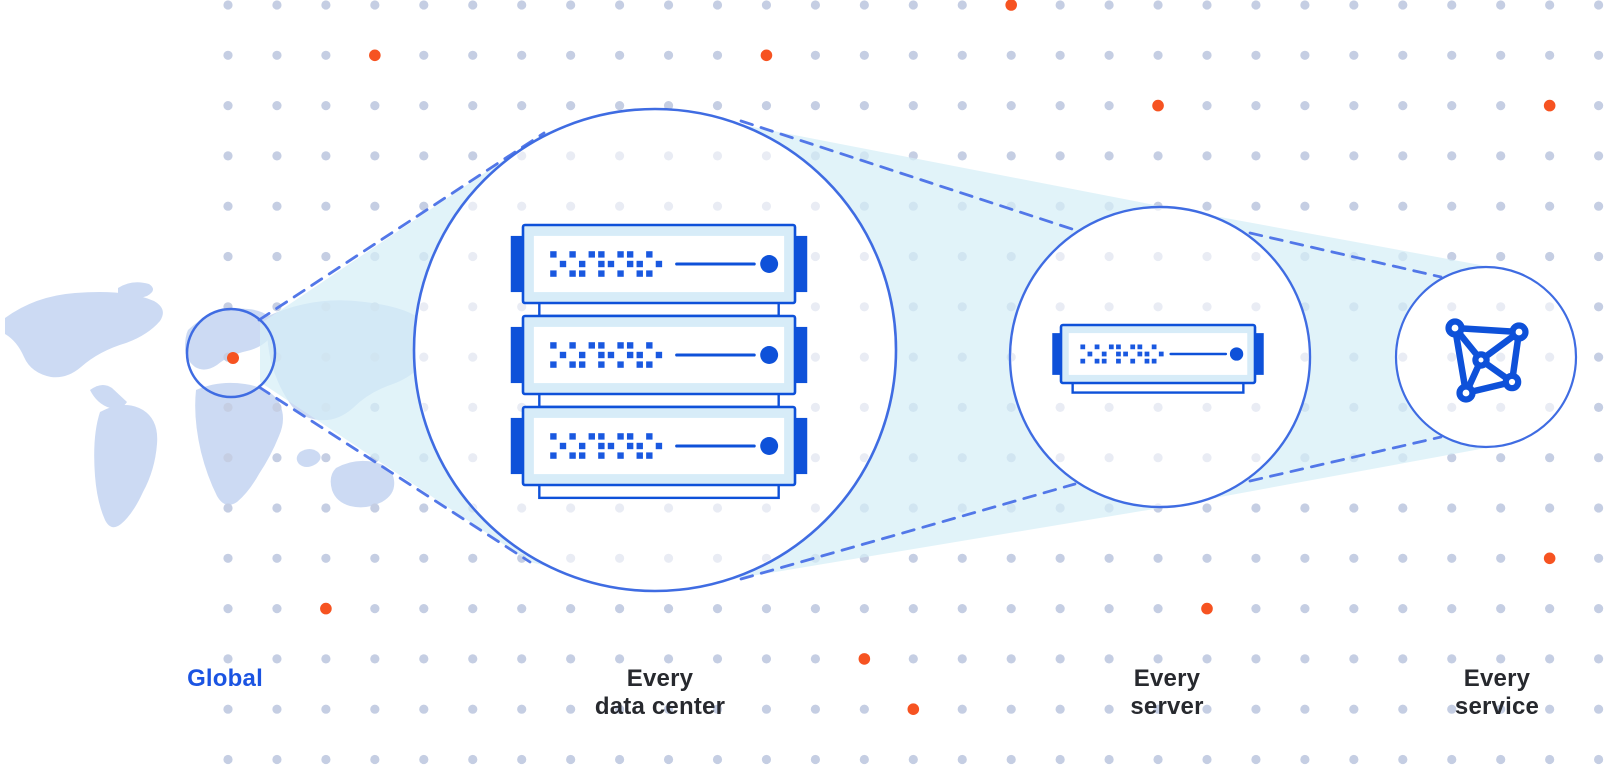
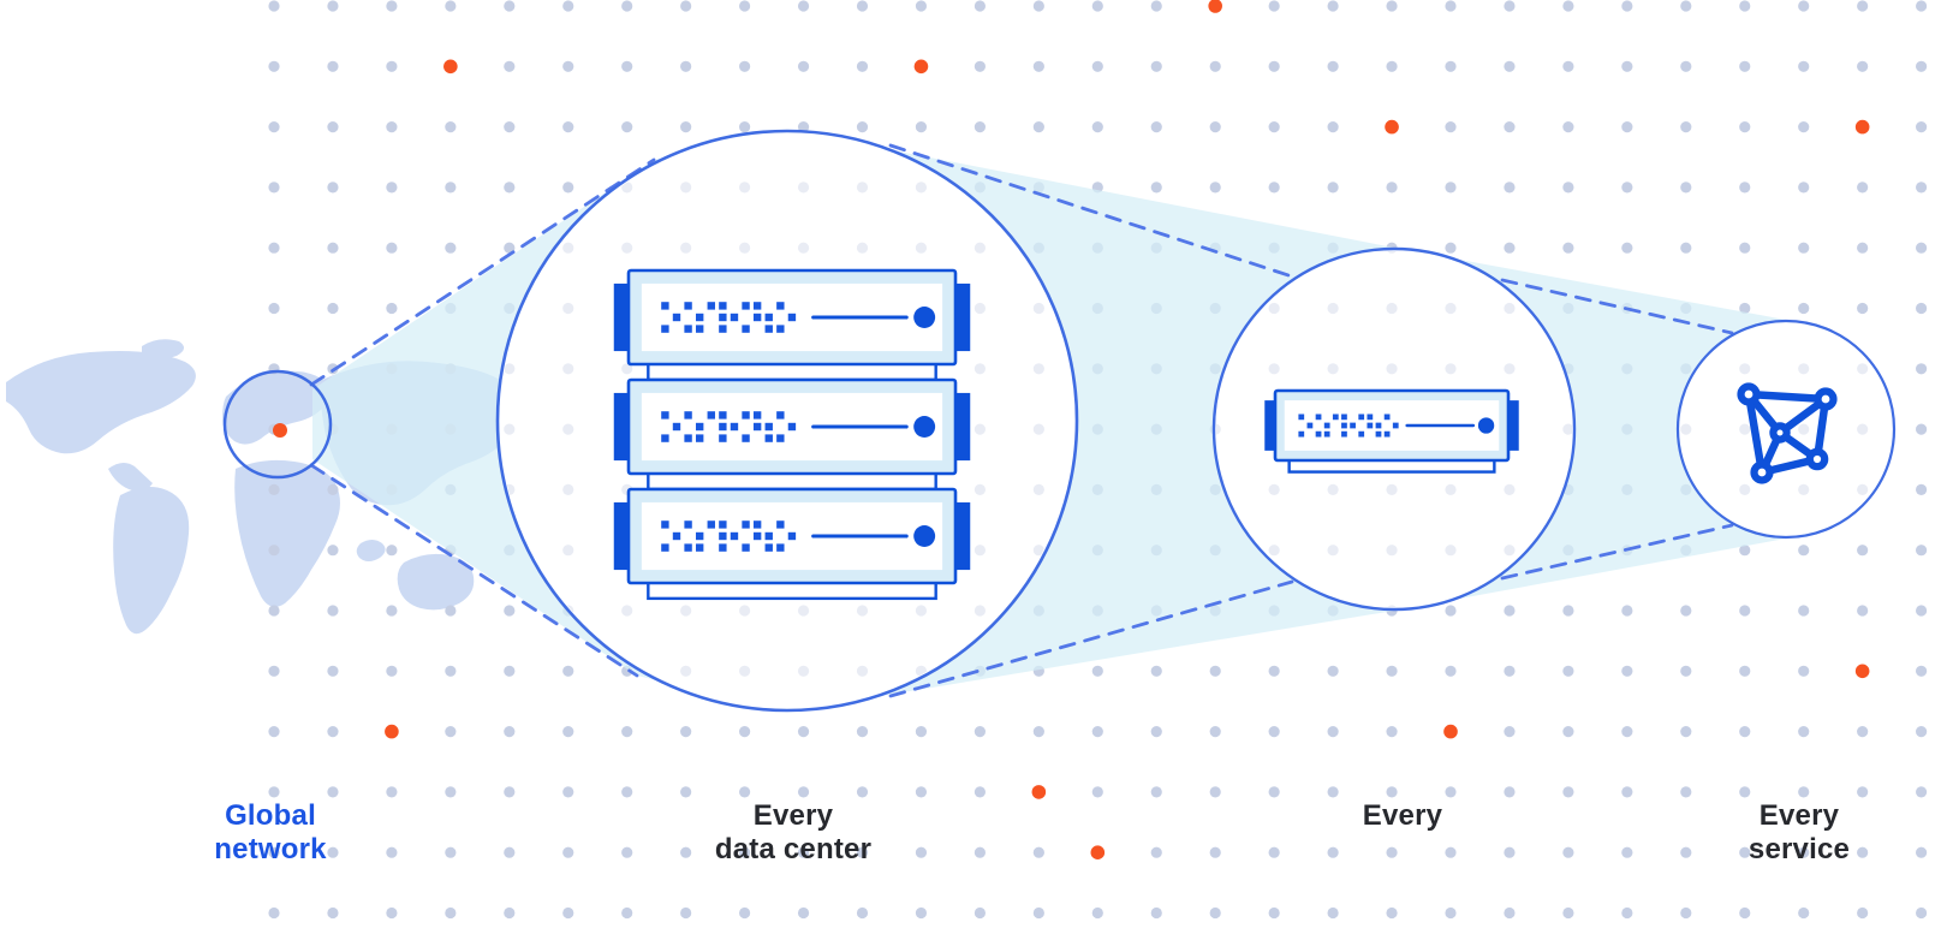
  Global
+ network
  Every
  data center
  Every
- server
  Every
  service
